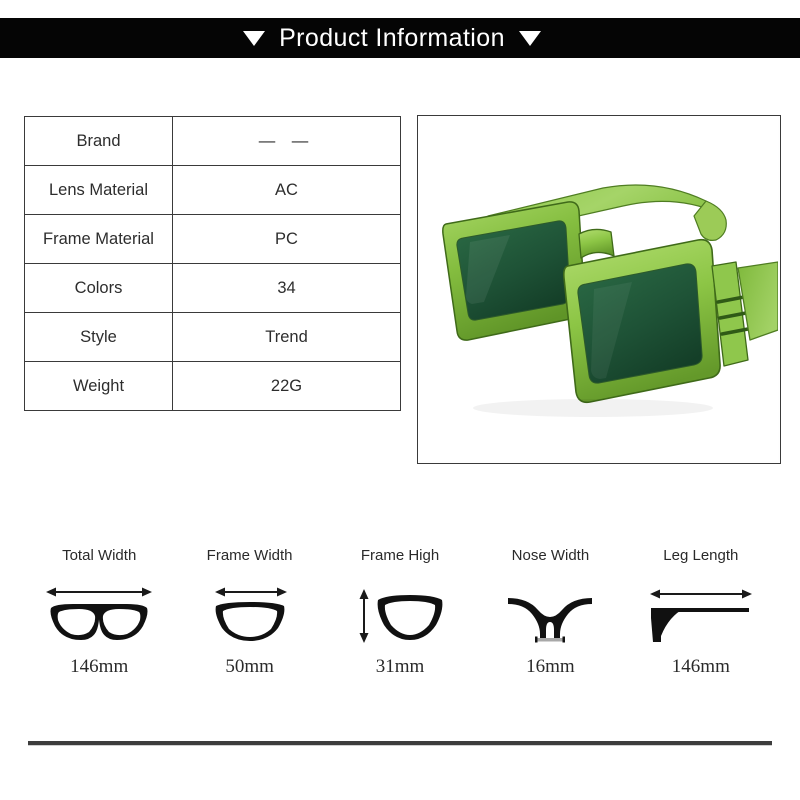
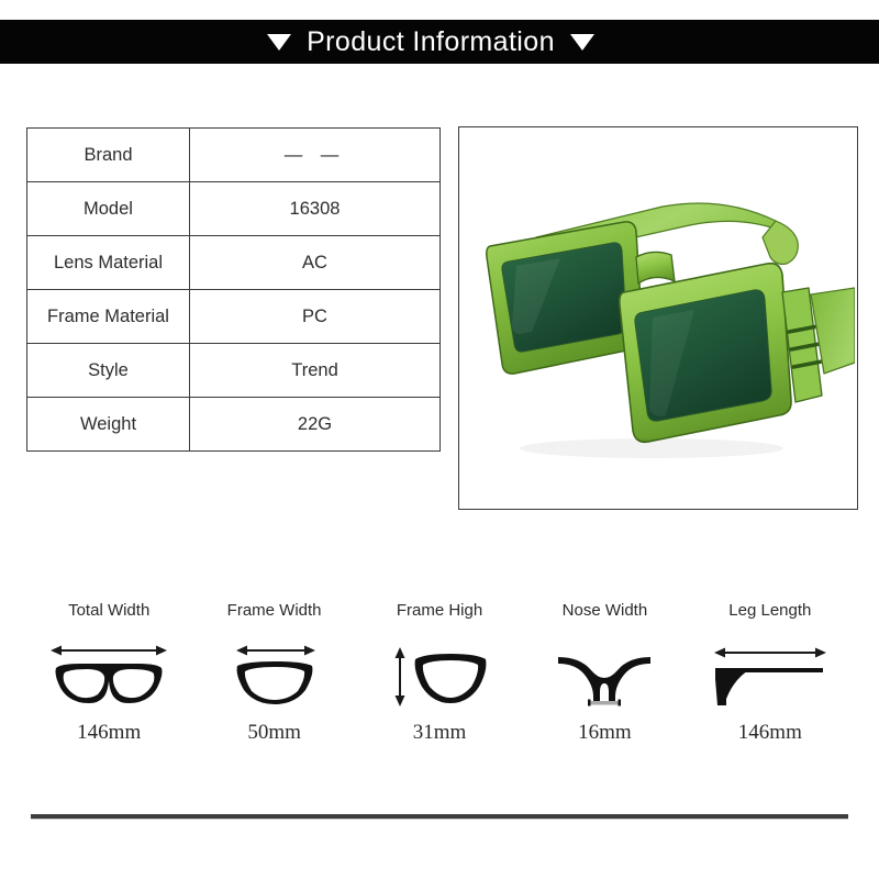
  Product Information
  Brand	— —
+ Model	16308
  Lens Material	AC
  Frame Material	PC
- Colors	34
  Style	Trend
  Weight	22G
  Total Width
  146mm
  Frame Width
  50mm
  Frame High
  31mm
  Nose Width
  16mm
  Leg Length
  146mm
